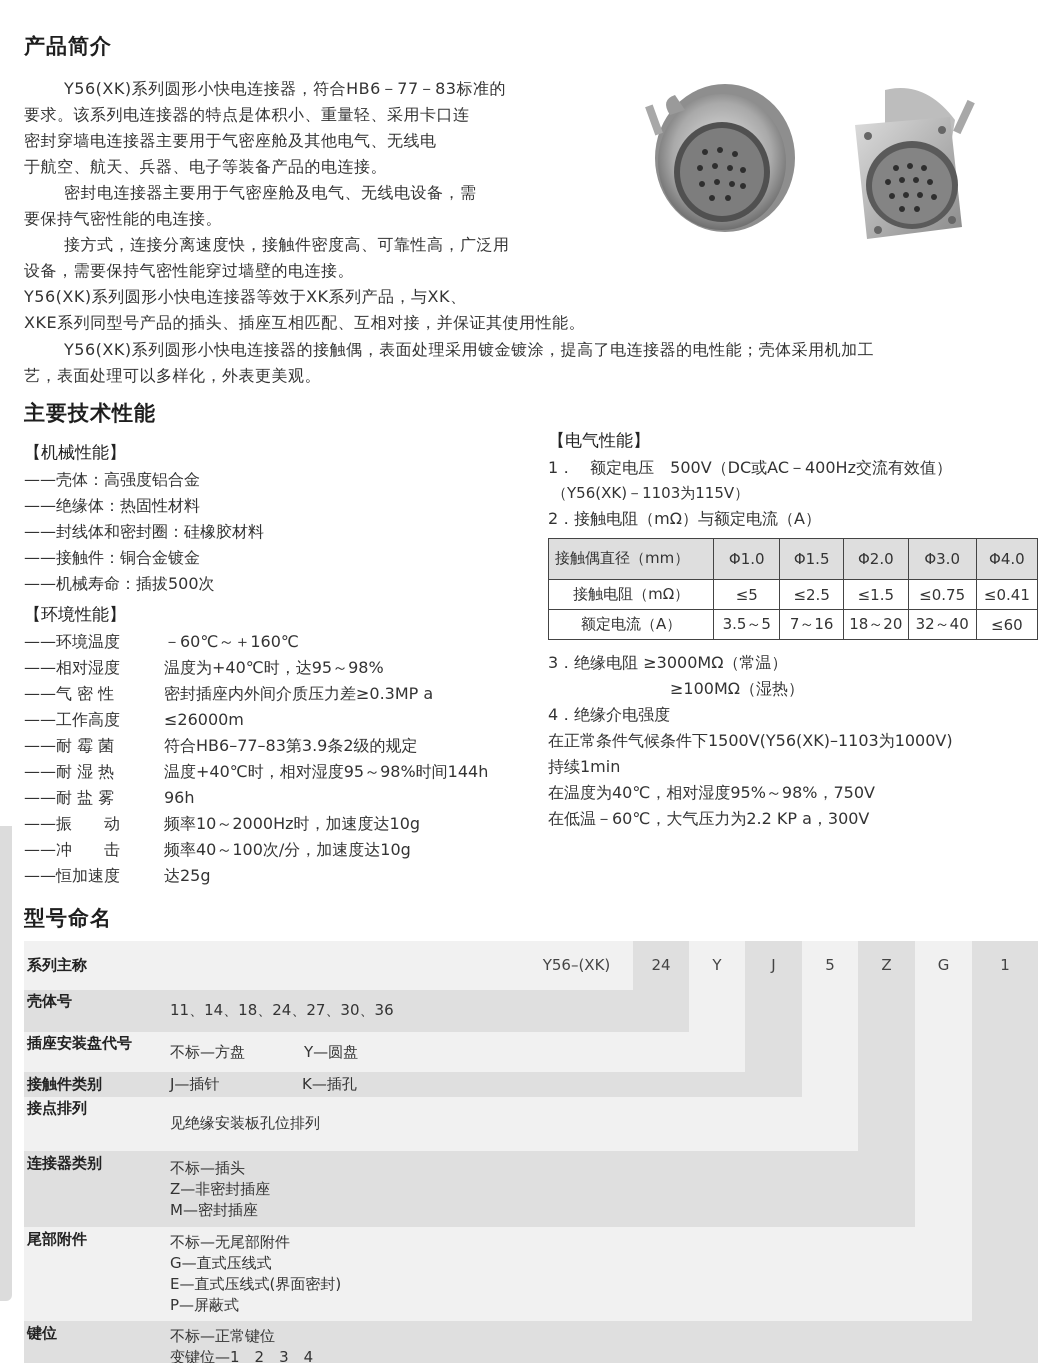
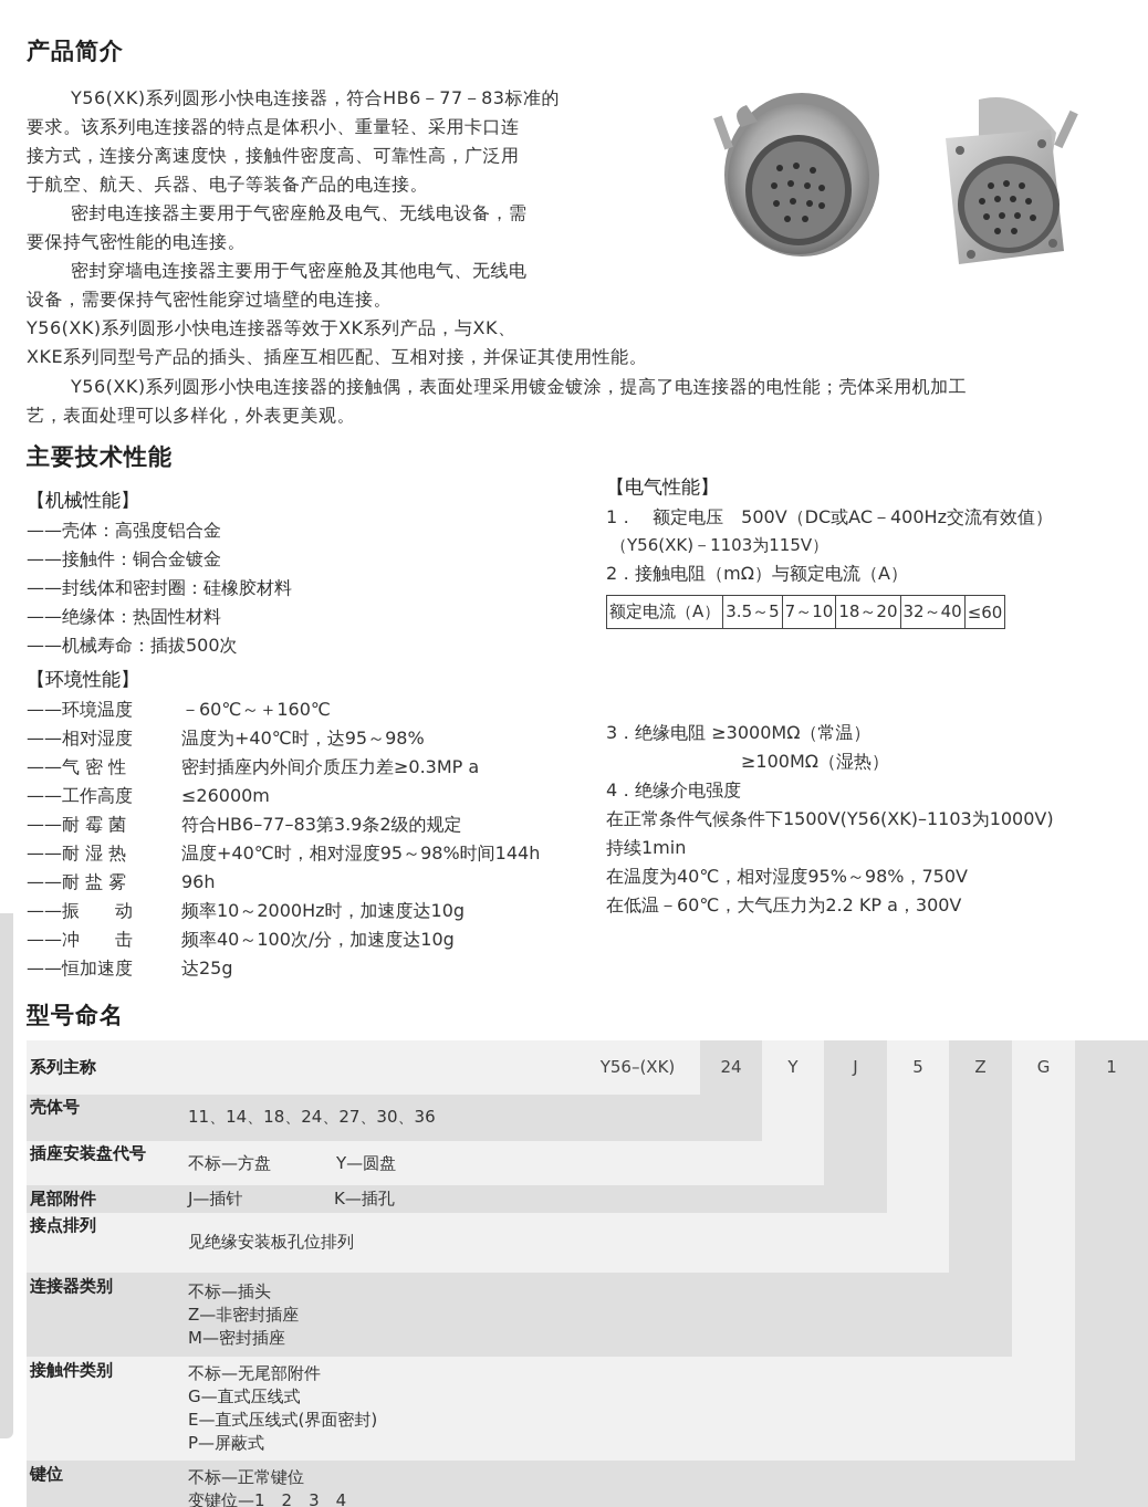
  产品简介
  Y56(XK)系列圆形小快电连接器，符合HB6－77－83标准的
  要求。该系列电连接器的特点是体积小、重量轻、采用卡口连
- 密封穿墙电连接器主要用于气密座舱及其他电气、无线电
+ 接方式，连接分离速度快，接触件密度高、可靠性高，广泛用
  于航空、航天、兵器、电子等装备产品的电连接。
  密封电连接器主要用于气密座舱及电气、无线电设备，需
  要保持气密性能的电连接。
- 接方式，连接分离速度快，接触件密度高、可靠性高，广泛用
+ 密封穿墙电连接器主要用于气密座舱及其他电气、无线电
  设备，需要保持气密性能穿过墙壁的电连接。
  Y56(XK)系列圆形小快电连接器等效于XK系列产品，与XK、
  XKE系列同型号产品的插头、插座互相匹配、互相对接，并保证其使用性能。
  Y56(XK)系列圆形小快电连接器的接触偶，表面处理采用镀金镀涂，提高了电连接器的电性能；壳体采用机加工
  艺，表面处理可以多样化，外表更美观。
  主要技术性能
  【机械性能】
  ——壳体：高强度铝合金
- ——绝缘体：热固性材料
+ ——接触件：铜合金镀金
  ——封线体和密封圈：硅橡胶材料
- ——接触件：铜合金镀金
+ ——绝缘体：热固性材料
  ——机械寿命：插拔500次
  【环境性能】
  ——环境温度 －60℃～＋160℃
  ——相对湿度 温度为+40℃时，达95～98%
  ——气 密 性 密封插座内外间介质压力差≥0.3MP a
  ——工作高度 ≤26000m
  ——耐 霉 菌 符合HB6–77–83第3.9条2级的规定
  ——耐 湿 热 温度+40℃时，相对湿度95～98%时间144h
  ——耐 盐 雾 96h
  ——振 动 频率10～2000Hz时，加速度达10g
  ——冲 击 频率40～100次/分，加速度达10g
  ——恒加速度 达25g
  【电气性能】
  1． 额定电压 500V（DC或AC－400Hz交流有效值）
  （Y56(XK)－1103为115V）
  2．接触电阻（mΩ）与额定电流（A）
- 接触偶直径（mm）	Φ1.0	Φ1.5	Φ2.0	Φ3.0	Φ4.0
- 接触电阻（mΩ）	≤5	≤2.5	≤1.5	≤0.75	≤0.41
- 额定电流（A）	3.5～5	7～16	18～20	32～40	≤60
+ 额定电流（A）	3.5～5	7～10	18～20	32～40	≤60
  3．绝缘电阻 ≥3000MΩ（常温）
  ≥100MΩ（湿热）
  4．绝缘介电强度
  在正常条件气候条件下1500V(Y56(XK)–1103为1000V)
  持续1min
  在温度为40℃，相对湿度95%～98%，750V
  在低温－60℃，大气压力为2.2 KP a，300V
  型号命名
  Y56–(XK)
  24
  Y
  J
  5
  Z
  G
  1
  系列主称
  壳体号
  插座安装盘代号
- 接触件类别
+ 尾部附件
  接点排列
  连接器类别
- 尾部附件
+ 接触件类别
  键位
  11、14、18、24、27、30、36
  不标—方盘
  Y—圆盘
  J—插针
  K—插孔
  见绝缘安装板孔位排列
  不标—插头
  Z—非密封插座
  M—密封插座
  不标—无尾部附件
  G—直式压线式
  E—直式压线式(界面密封)
  P—屏蔽式
  不标—正常键位
  变键位—1 2 3 4
